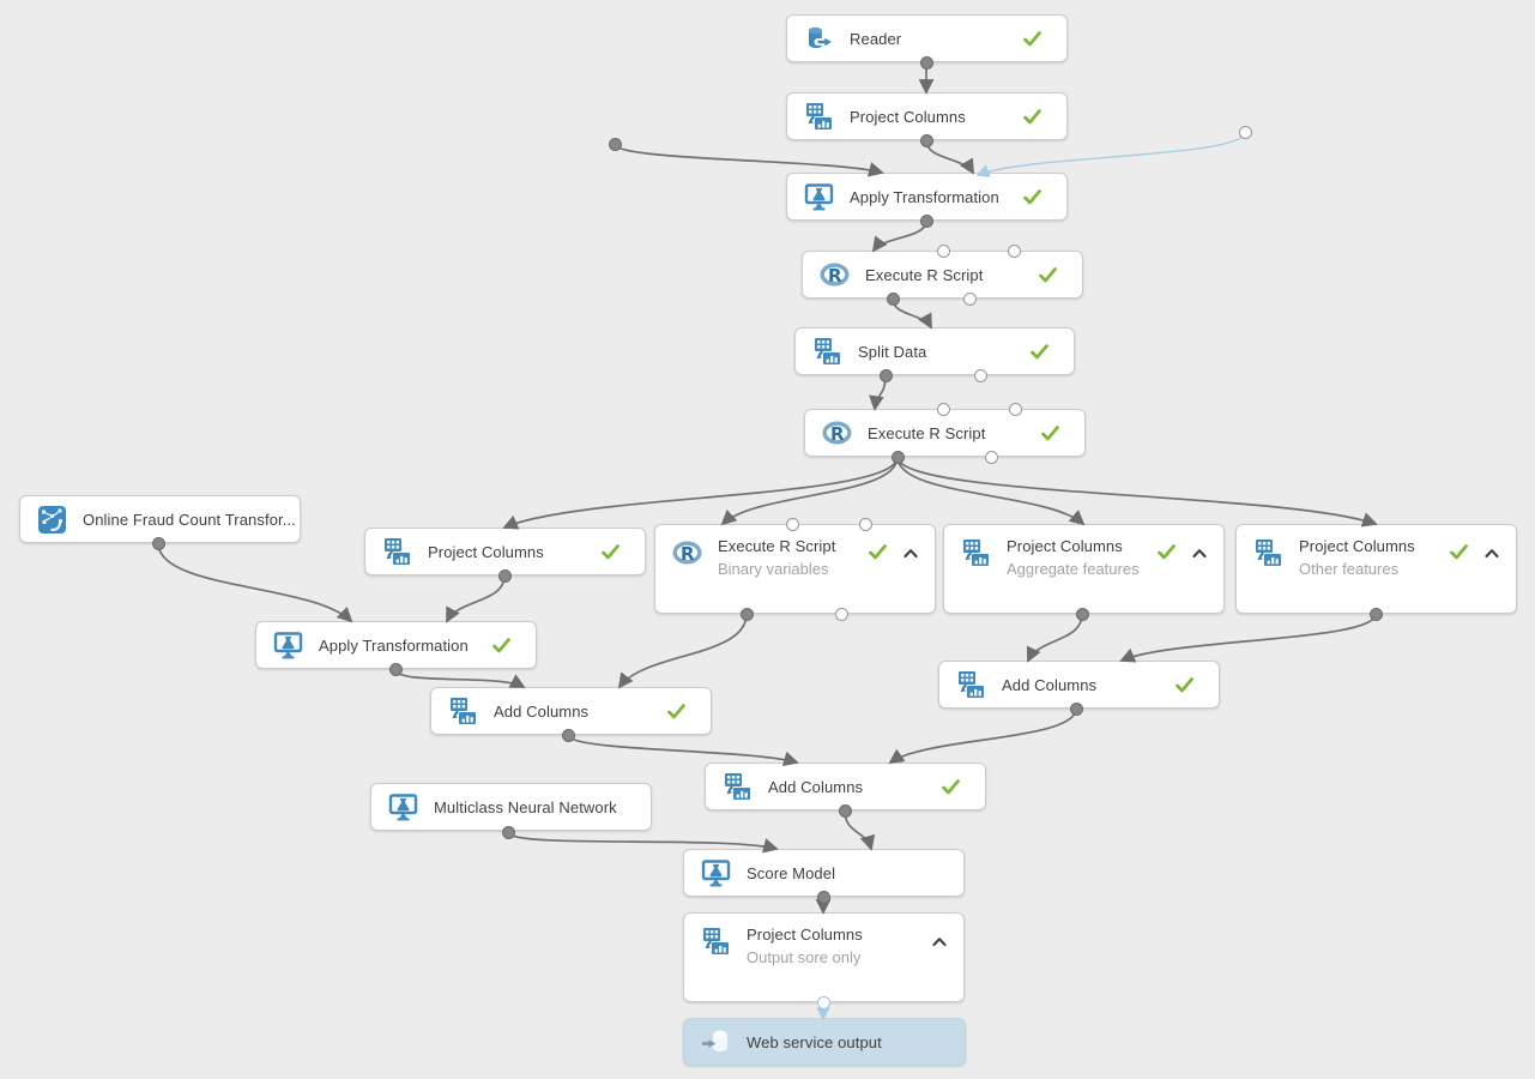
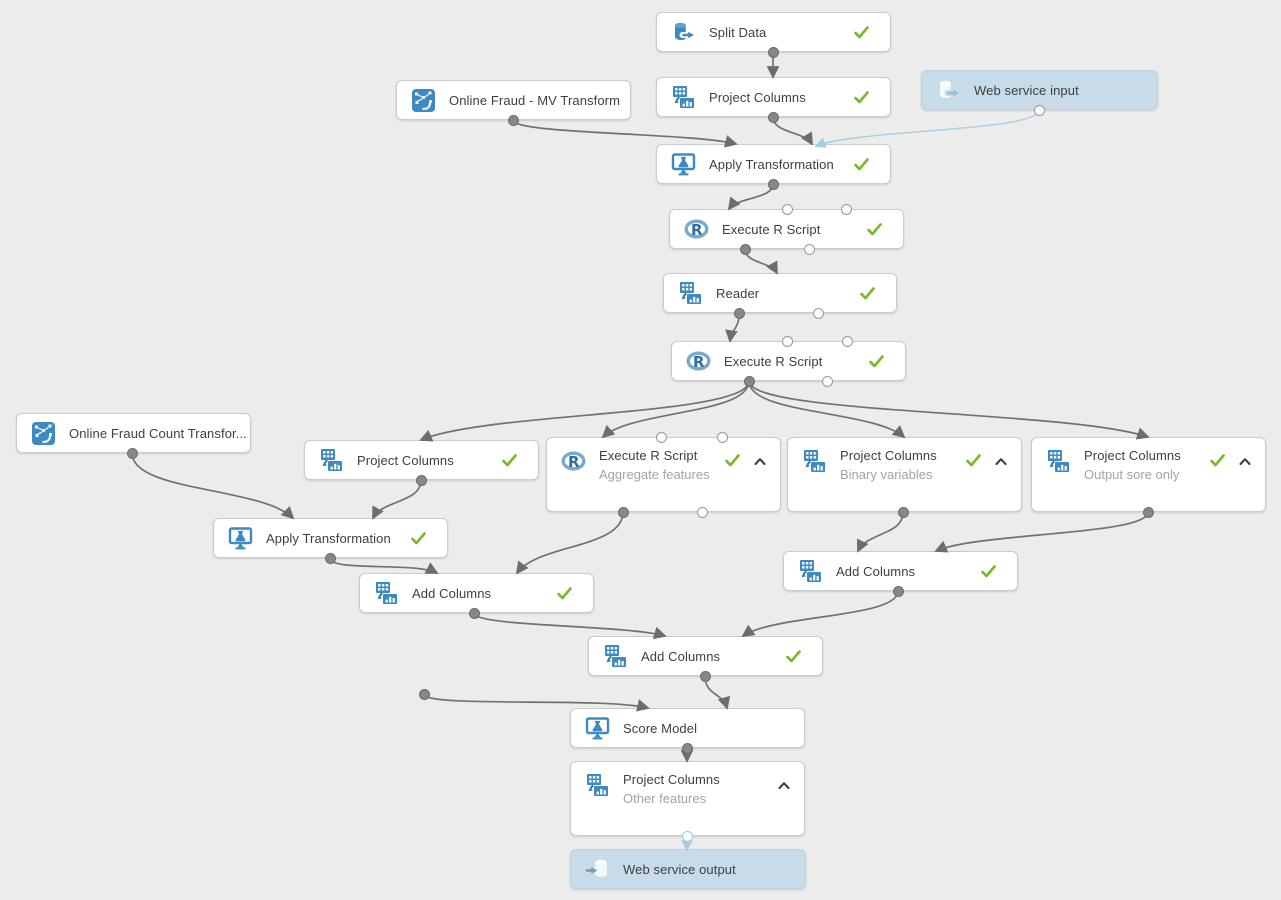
- Reader
+ Split Data
  Project Columns
+ Web service input
+ Online Fraud - MV Transform
  Apply Transformation
  R
  Execute R Script
- Split Data
+ Reader
  R
  Execute R Script
  Online Fraud Count Transfor
  Project Columns
  R
  Execute R Script
- Binary variables
+ Aggregate features
  Project Columns
- Aggregate features
+ Binary variables
  Project Columns
- Other features
+ Output sore only
  Apply Transformation
  Add Columns
  Add Columns
  Add Columns
- Multiclass Neural Network
  Score Model
  Project Columns
- Output sore only
+ Other features
  Web service output
